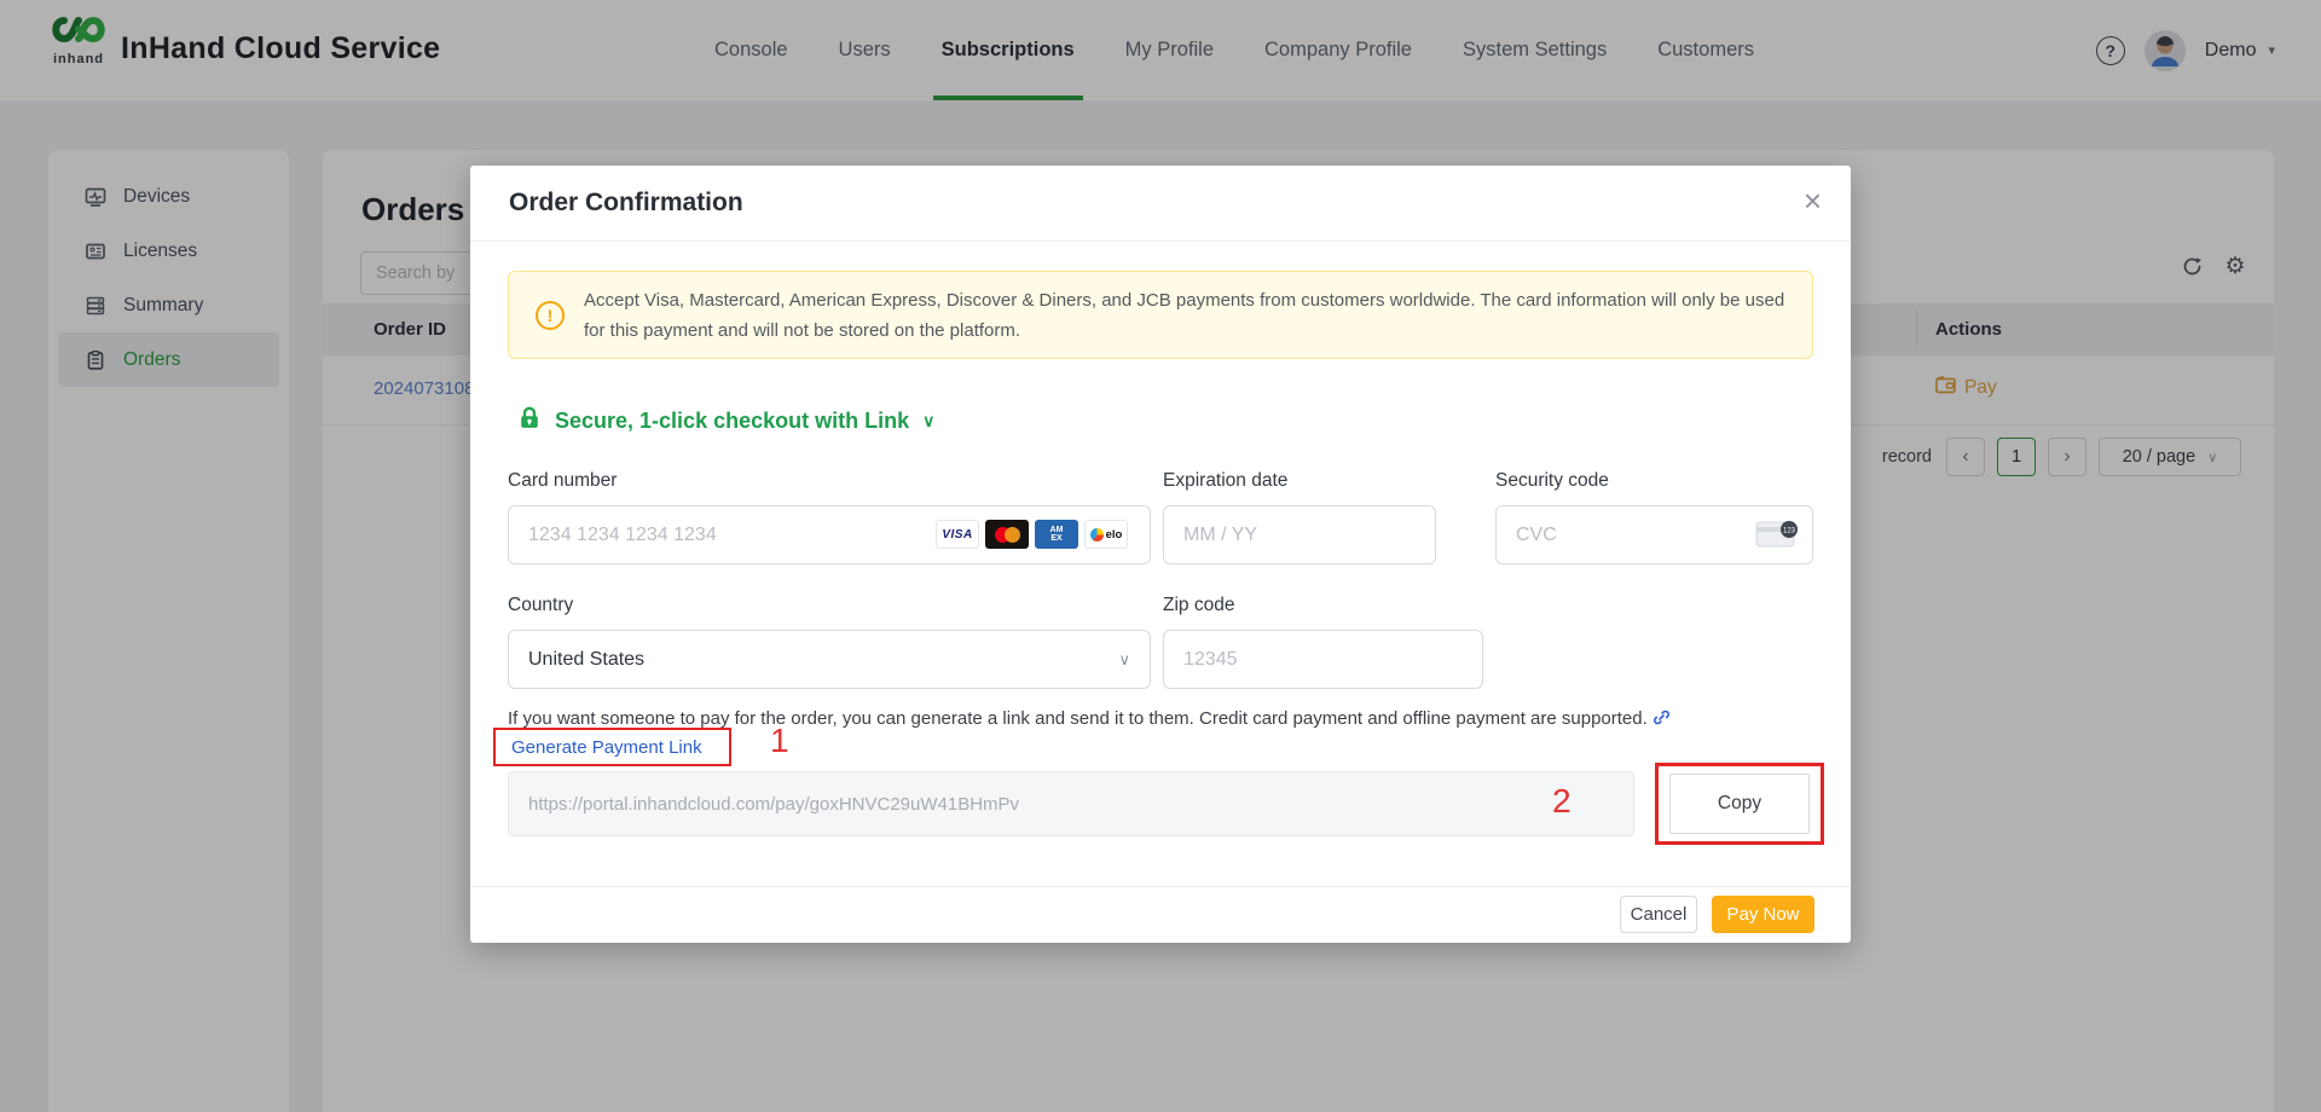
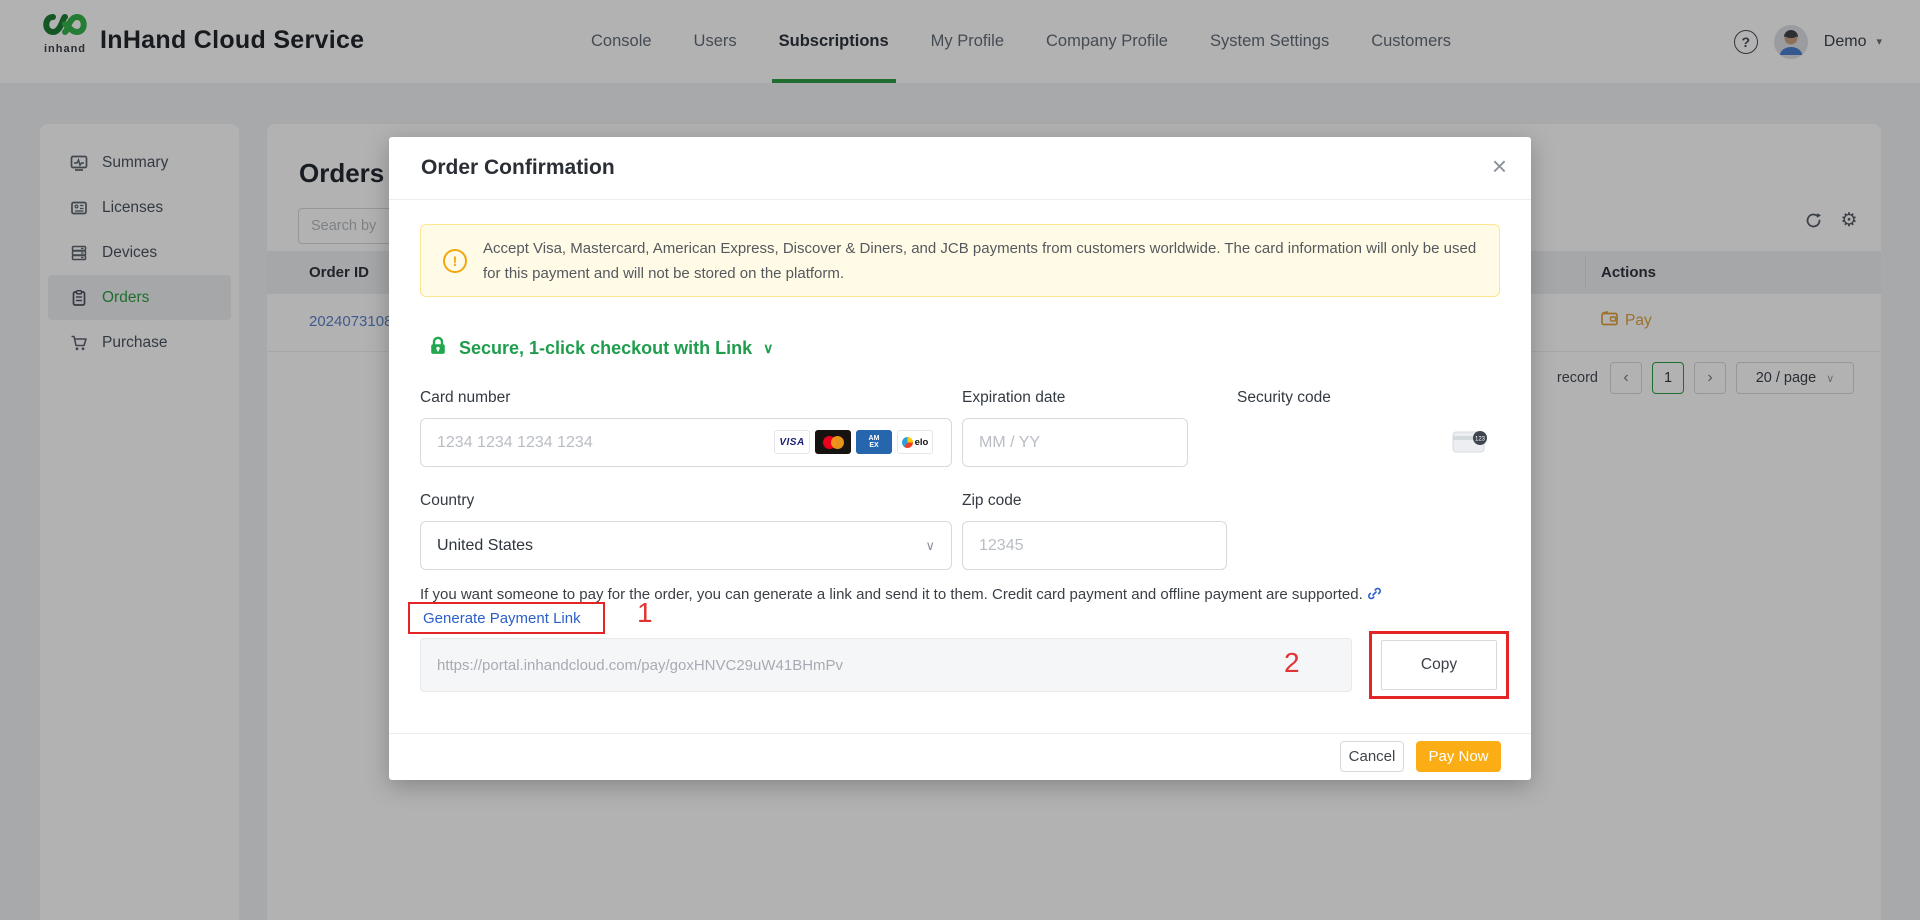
  inhand
  InHand Cloud Service
  Console
  Users
  Subscriptions
  My Profile
  Company Profile
  System Settings
  Customers
  ?
  Demo
  ▾
- Devices
+ Summary
  Licenses
- Summary
+ Devices
  Orders
+ Purchase
  Orders
  Search by
  ⚙
  Order ID
  Actions
  202407310
  Pay
  record
  ‹
  1
  ›
  20 / page
  ∨
  Order Confirmation
  ×
  !
  Accept Visa, Mastercard, American Express, Discover & Diners, and JCB payments from customers worldwide. The card information will only be used for this payment and will not be stored on the platform.
  Secure, 1-click checkout with Link
  ∨
  Card number
  1234 1234 1234 1234
  VISA
  elo
  Expiration date
  MM / YY
  Security code
- CVC
  Country
  United States
  ∨
  Zip code
  12345
  If you want someone to pay for the order, you can generate a link and send it to them. Credit card payment and offline payment are supported.
  Generate Payment Link
  1
  https://portal.inhandcloud.com/pay/goxHNVC29uW41BHmPv
  2
  Copy
  Cancel
  Pay Now
